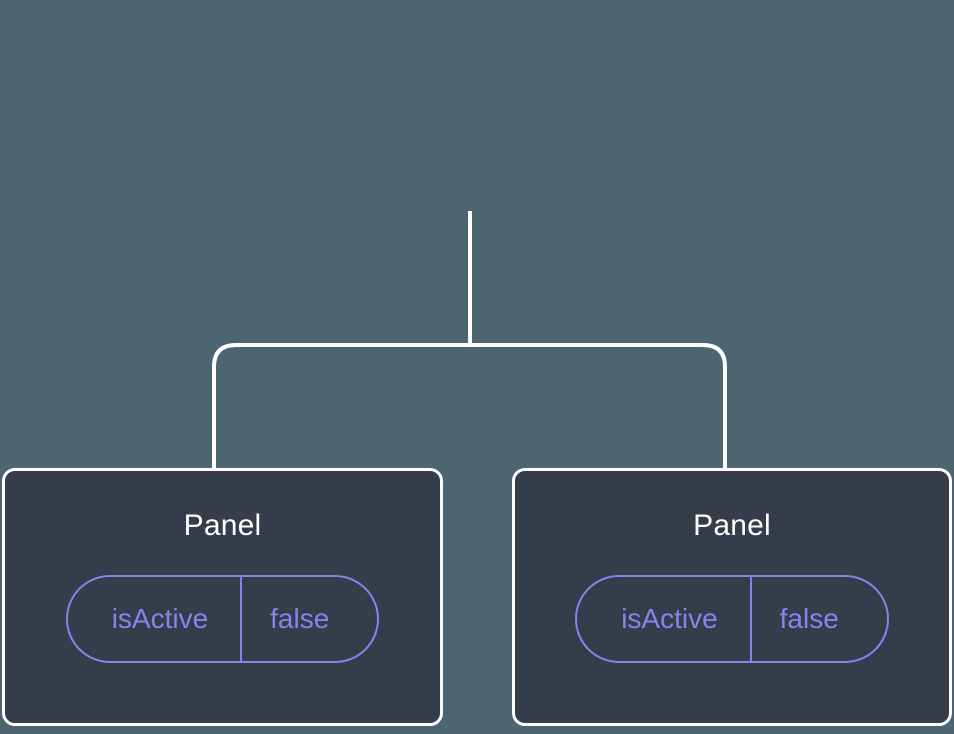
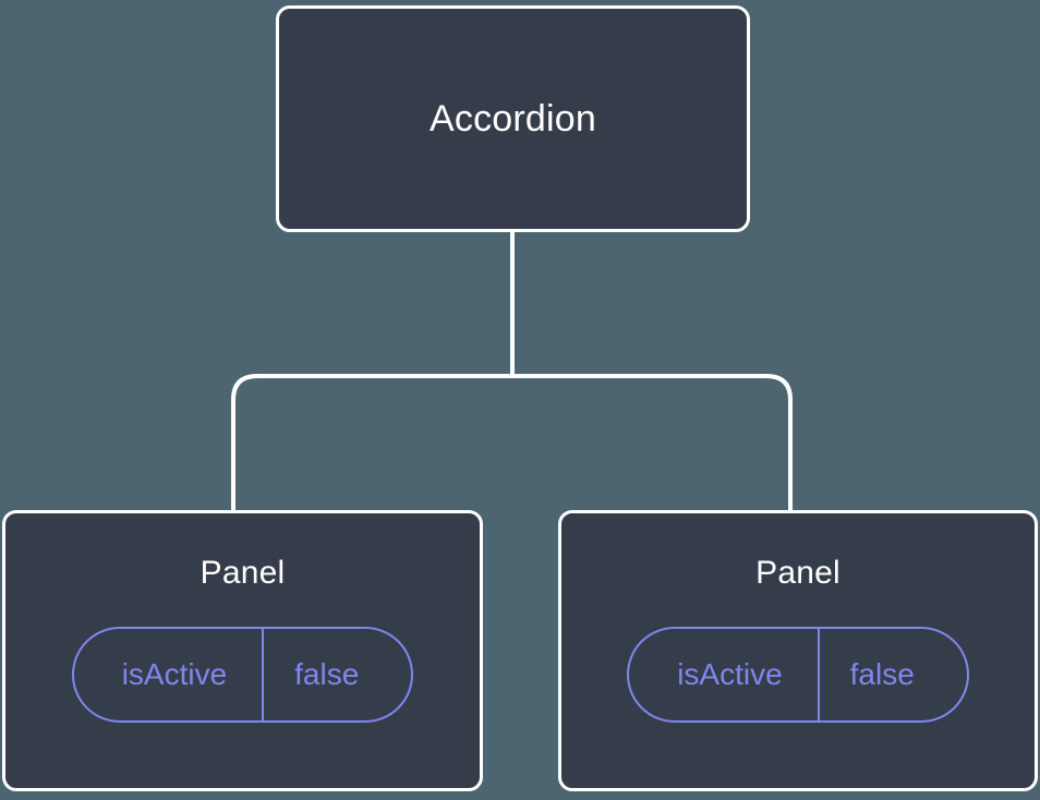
+ Accordion
  Panel
  isActive
  false
  Panel
  isActive
  false
